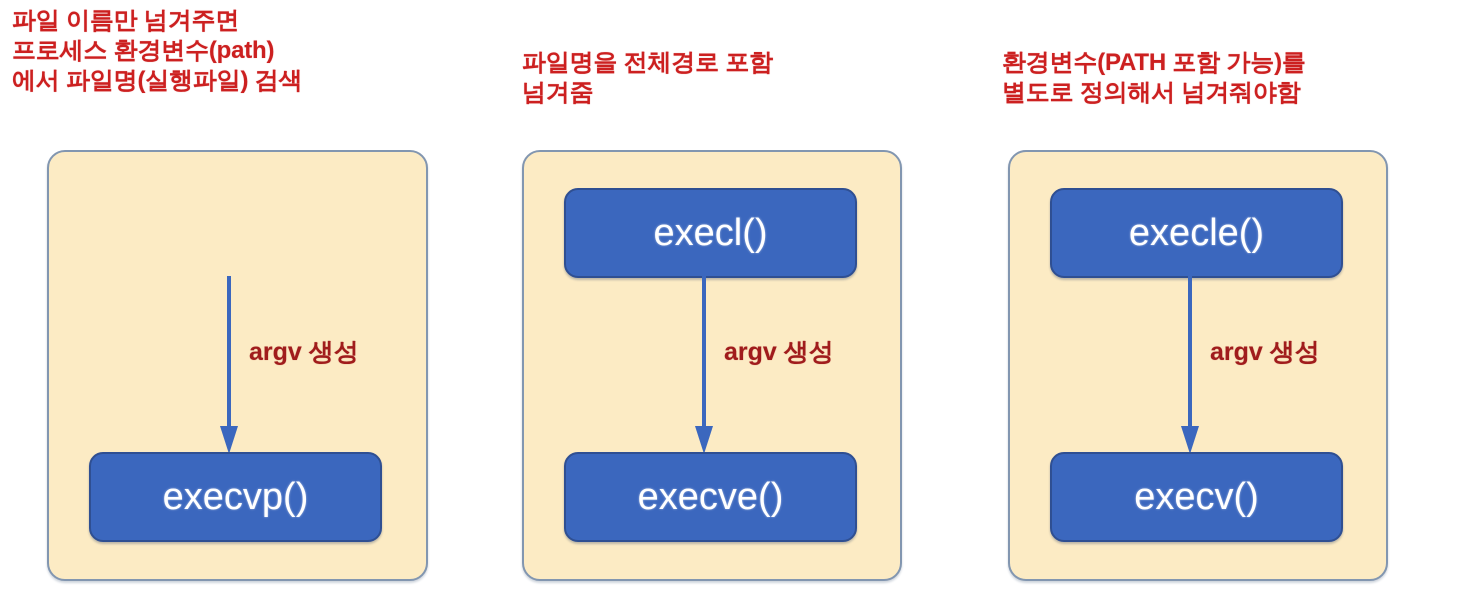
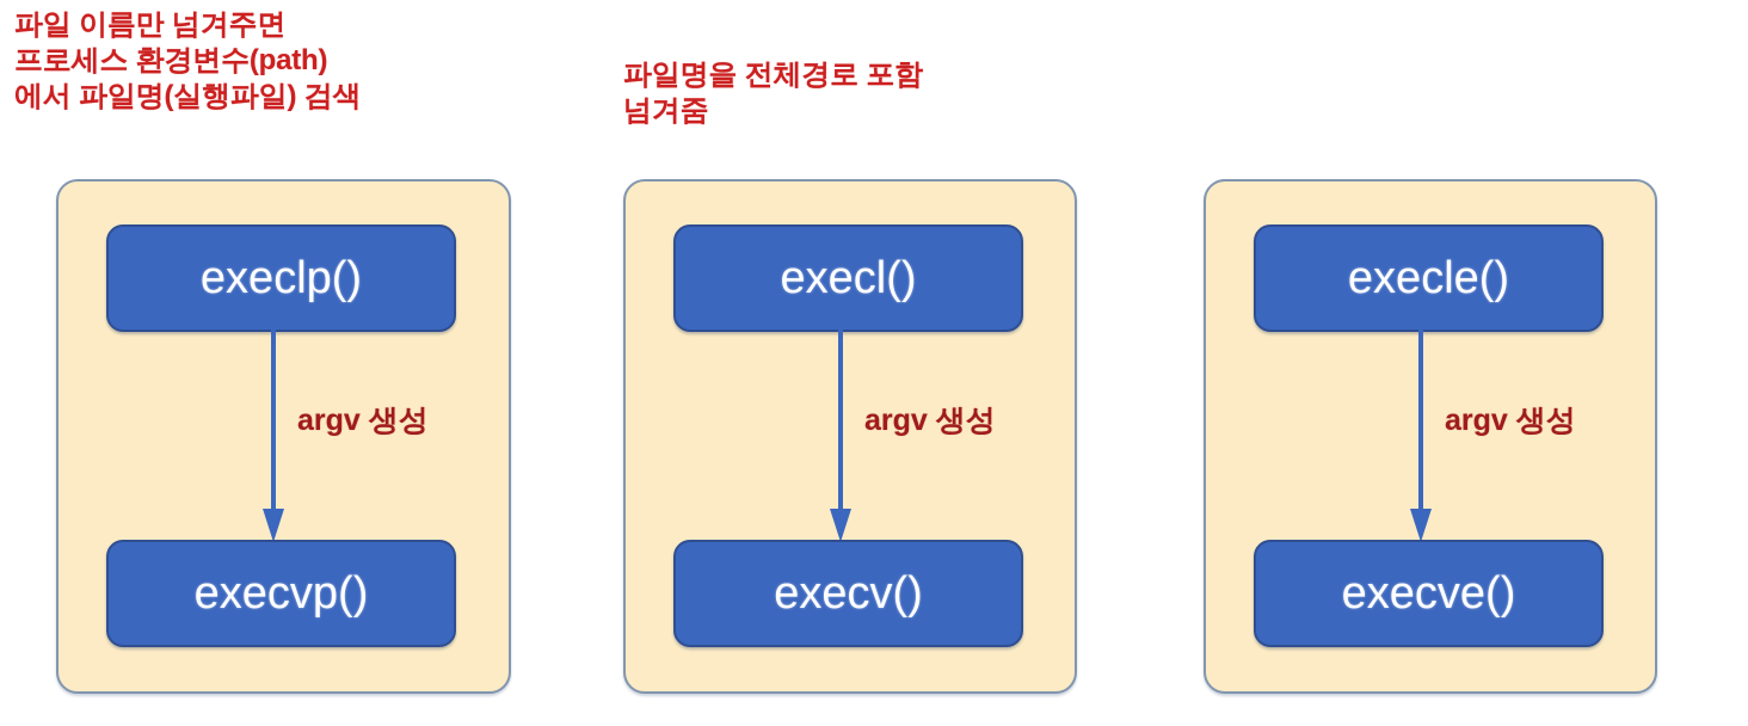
  파일 이름만 넘겨주면
  프로세스 환경변수(path)
  에서 파일명(실행파일) 검색
+ execlp()
  argv 생성
  execvp()
  파일명을 전체경로 포함
  넘겨줌
  execl()
  argv 생성
- execve()
+ execv()
- 환경변수(PATH 포함 가능)를
- 별도로 정의해서 넘겨줘야함
  execle()
  argv 생성
- execv()
+ execve()
